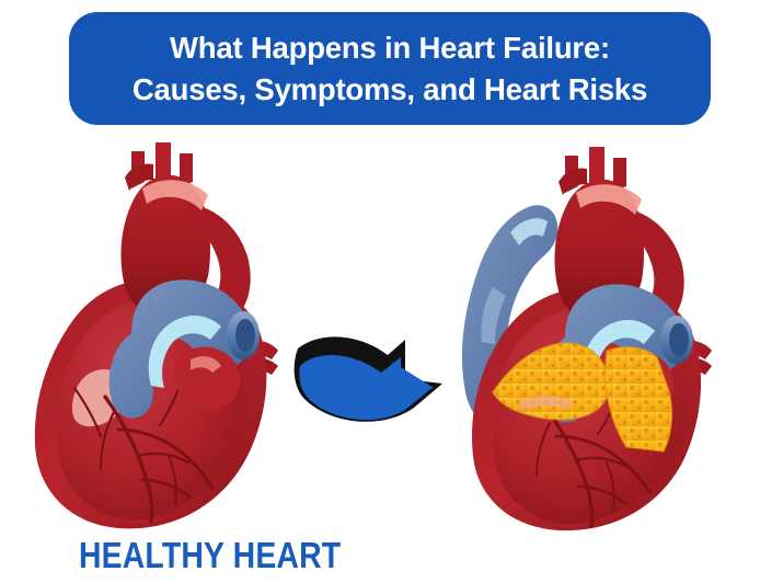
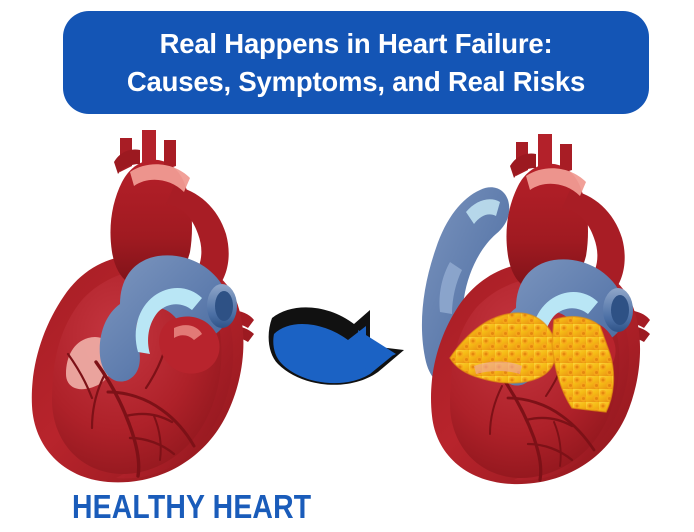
- What Happens in Heart Failure:
+ Real Happens in Heart Failure:
- Causes, Symptoms, and Heart Risks
+ Causes, Symptoms, and Real Risks
  HEALTHY HEART
